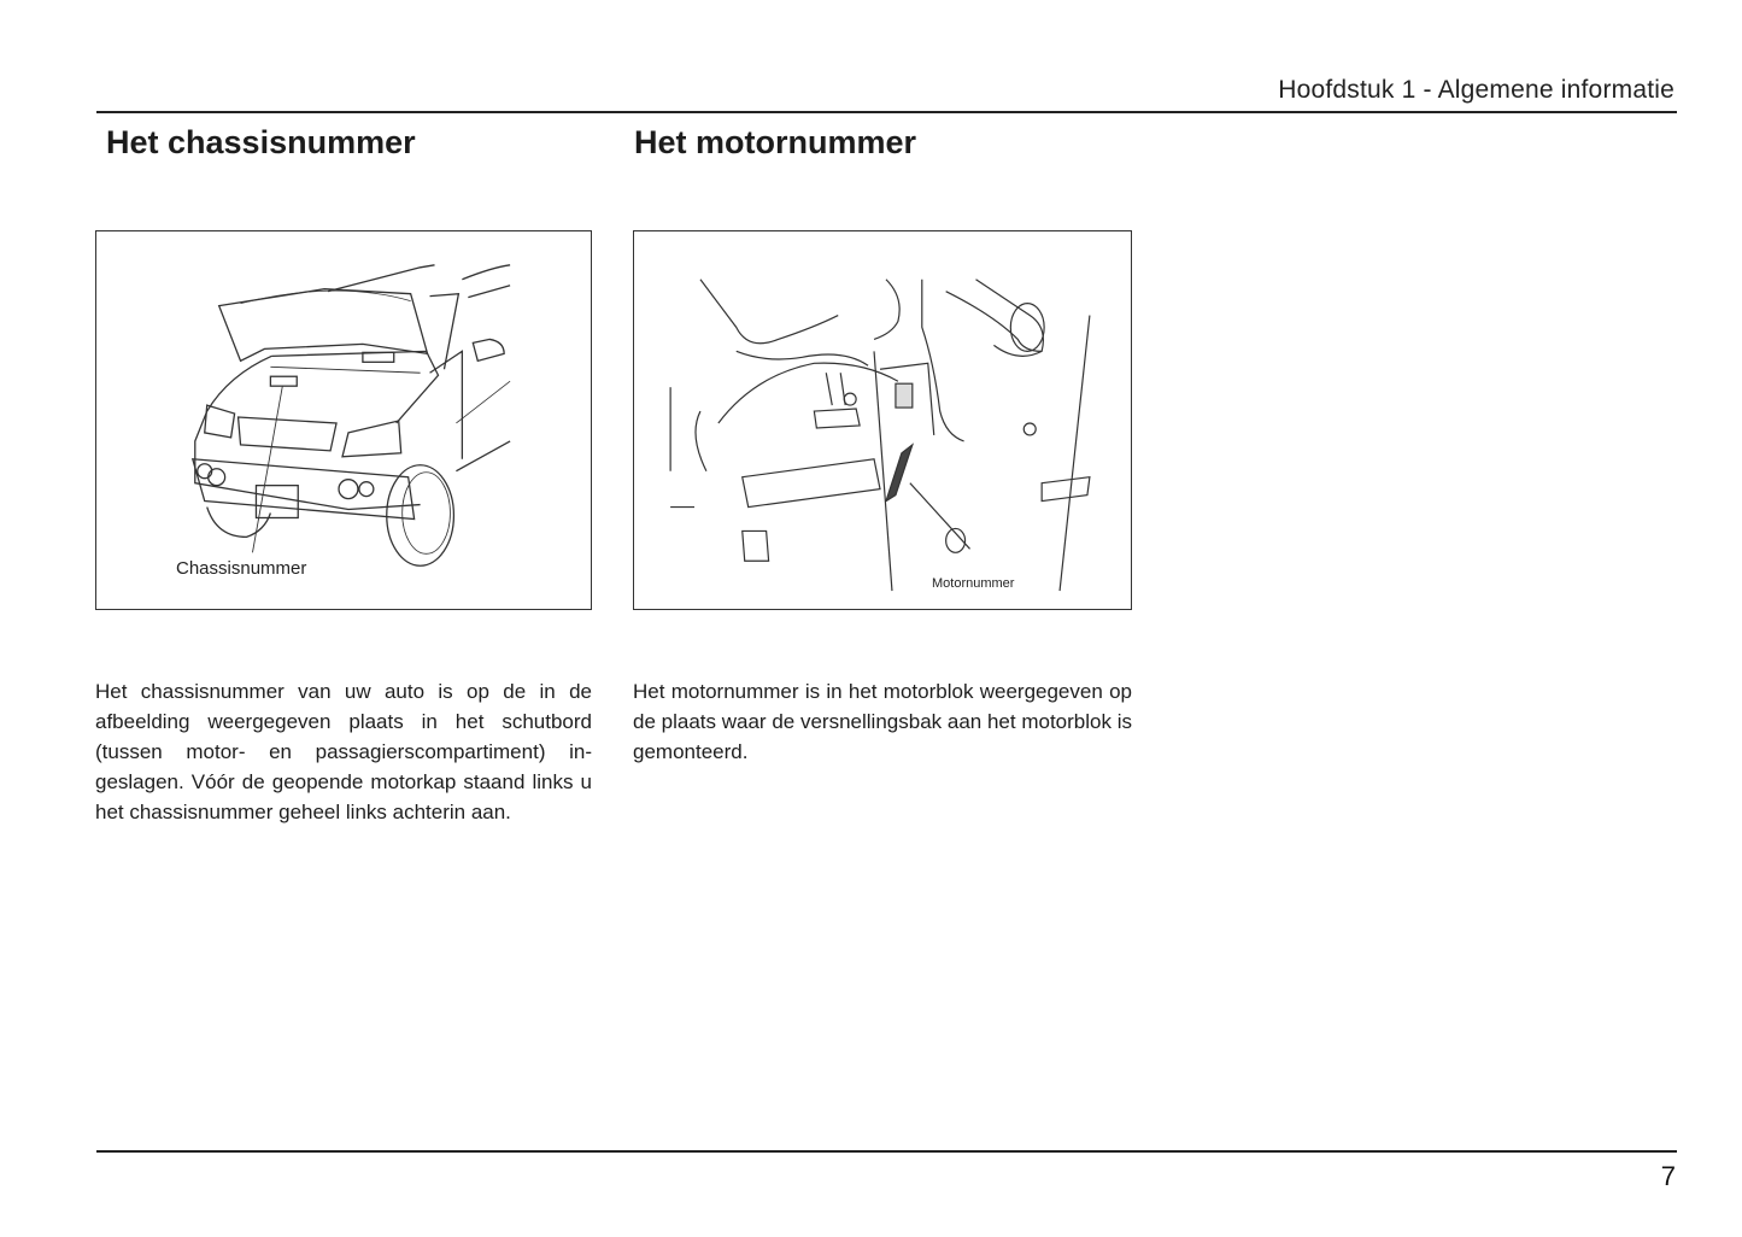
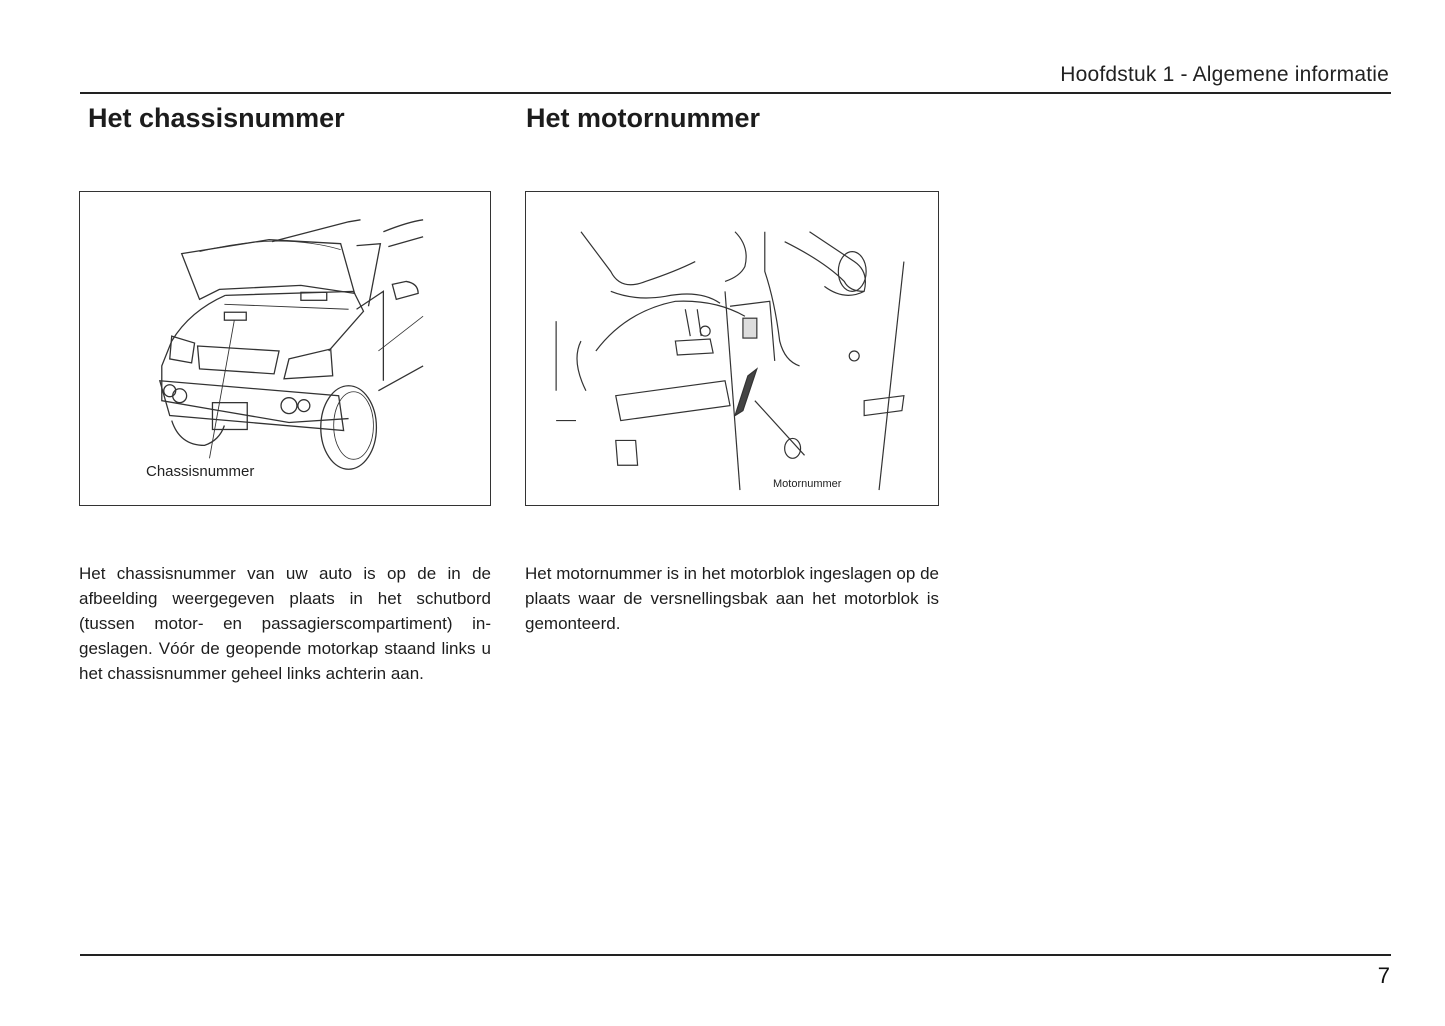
  Hoofdstuk 1 - Algemene informatie
  Het chassisnummer
  Het motornummer
  Chassisnummer
  Motornummer
  Het chassisnummer van uw auto is op de in de afbeelding weergegeven plaats in het schutbord (tussen motor- en passagierscompartiment) in- geslagen. Vóór de geopende motorkap staand links u het chassisnummer geheel links achterin aan.
- Het motornummer is in het motorblok weergegeven op de plaats waar de versnellingsbak aan het motorblok is gemonteerd.
+ Het motornummer is in het motorblok ingeslagen op de plaats waar de versnellingsbak aan het motorblok is gemonteerd.
  7
